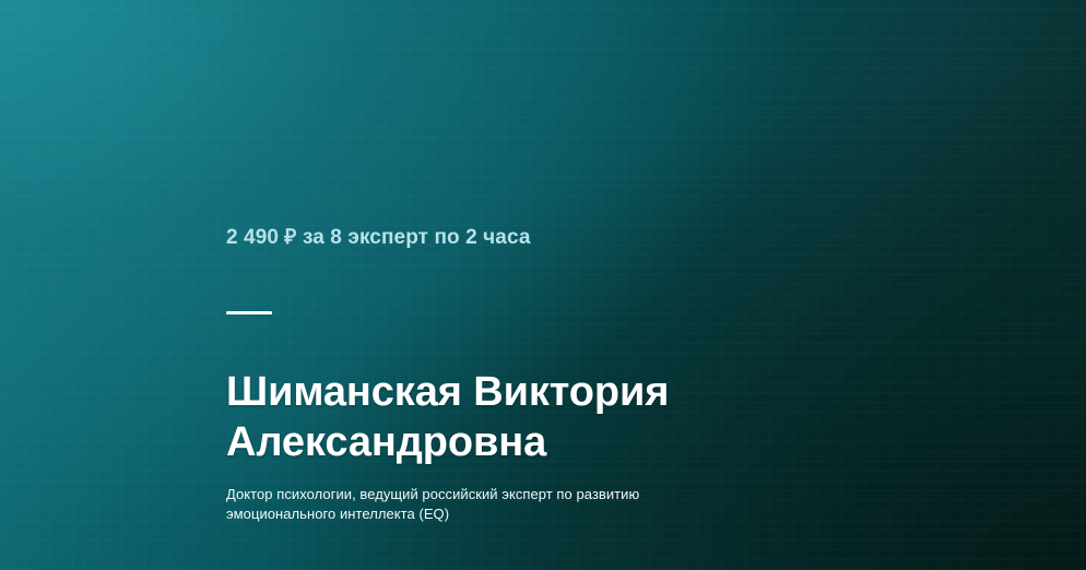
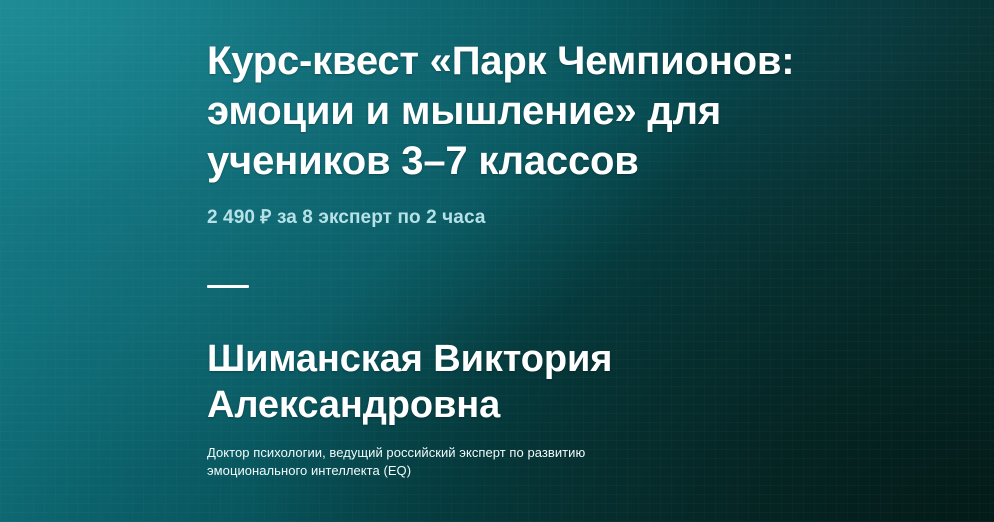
+ Курс-квест «Парк Чемпионов: эмоции и мышление» для учеников 3–7 классов
  2 490 ₽ за 8 эксперт по 2 часа
  Шиманская Виктория Александровна
  Доктор психологии, ведущий российский эксперт по развитию эмоционального интеллекта (EQ)
